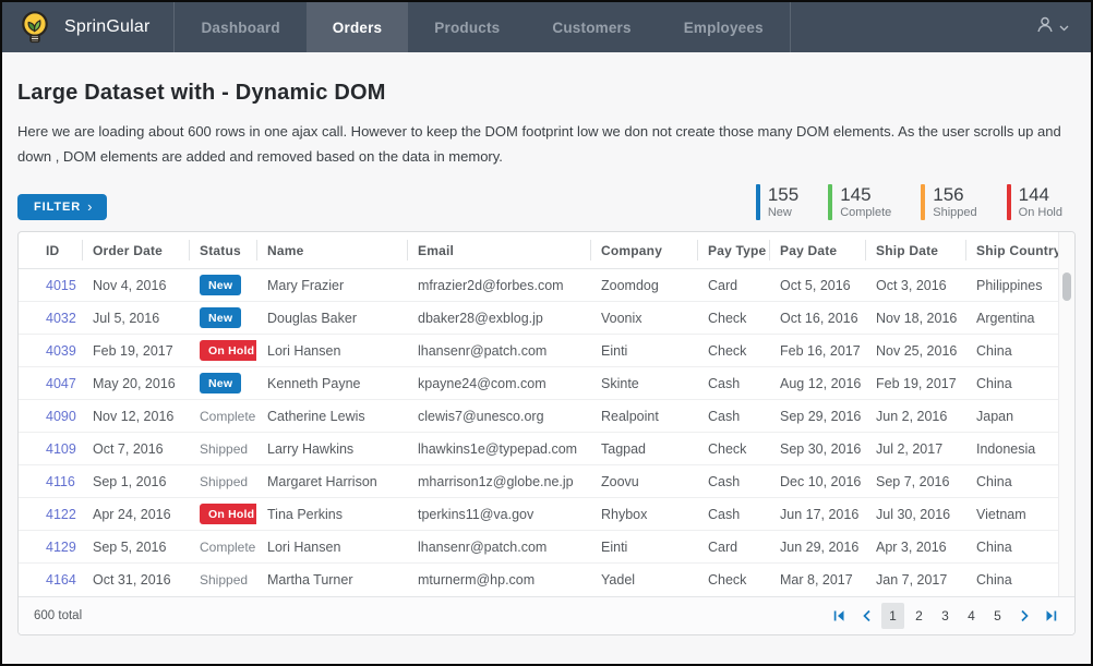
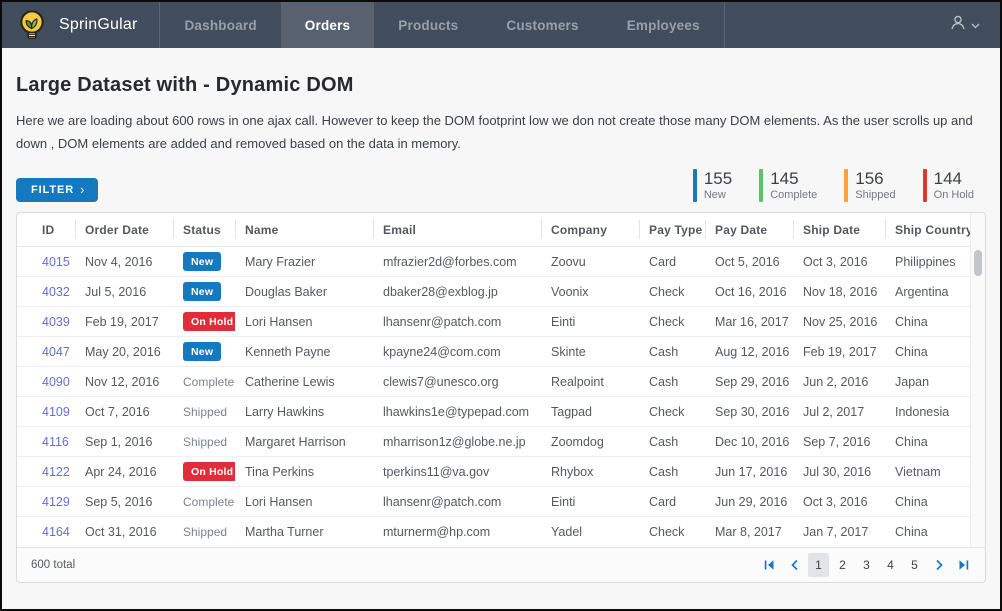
  SprinGular
  Dashboard
  Orders
  Products
  Customers
  Employees
  Large Dataset with - Dynamic DOM
  Here we are loading about 600 rows in one ajax call. However to keep the DOM footprint low we don not create those many DOM elements. As the user scrolls up and down , DOM elements are added and removed based on the data in memory.
  FILTER
  ›
  155
  New
  145
  Complete
  156
  Shipped
  144
  On Hold
  ID	Order Date	Status	Name	Email	Company	Pay Type	Pay Date	Ship Date	Ship Countr
- 4015	Nov 4, 2016	New	Mary Frazier	mfrazier2d@forbes.com	Zoomdog	Card	Oct 5, 2016	Oct 3, 2016	Philippines
+ 4015	Nov 4, 2016	New	Mary Frazier	mfrazier2d@forbes.com	Zoovu	Card	Oct 5, 2016	Oct 3, 2016	Philippines
  4032	Jul 5, 2016	New	Douglas Baker	dbaker28@exblog.jp	Voonix	Check	Oct 16, 2016	Nov 18, 2016	Argentina
- 4039	Feb 19, 2017	On Hold	Lori Hansen	lhansenr@patch.com	Einti	Check	Feb 16, 2017	Nov 25, 2016	China
+ 4039	Feb 19, 2017	On Hold	Lori Hansen	lhansenr@patch.com	Einti	Check	Mar 16, 2017	Nov 25, 2016	China
  4047	May 20, 2016	New	Kenneth Payne	kpayne24@com.com	Skinte	Cash	Aug 12, 2016	Feb 19, 2017	China
  4090	Nov 12, 2016	Complete	Catherine Lewis	clewis7@unesco.org	Realpoint	Cash	Sep 29, 2016	Jun 2, 2016	Japan
  4109	Oct 7, 2016	Shipped	Larry Hawkins	lhawkins1e@typepad.com	Tagpad	Check	Sep 30, 2016	Jul 2, 2017	Indonesia
- 4116	Sep 1, 2016	Shipped	Margaret Harrison	mharrison1z@globe.ne.jp	Zoovu	Cash	Dec 10, 2016	Sep 7, 2016	China
+ 4116	Sep 1, 2016	Shipped	Margaret Harrison	mharrison1z@globe.ne.jp	Zoomdog	Cash	Dec 10, 2016	Sep 7, 2016	China
  4122	Apr 24, 2016	On Hold	Tina Perkins	tperkins11@va.gov	Rhybox	Cash	Jun 17, 2016	Jul 30, 2016	Vietnam
- 4129	Sep 5, 2016	Complete	Lori Hansen	lhansenr@patch.com	Einti	Card	Jun 29, 2016	Apr 3, 2016	China
+ 4129	Sep 5, 2016	Complete	Lori Hansen	lhansenr@patch.com	Einti	Card	Jun 29, 2016	Oct 3, 2016	China
  4164	Oct 31, 2016	Shipped	Martha Turner	mturnerm@hp.com	Yadel	Check	Mar 8, 2017	Jan 7, 2017	China
  600 total
  1
  2
  3
  4
  5
